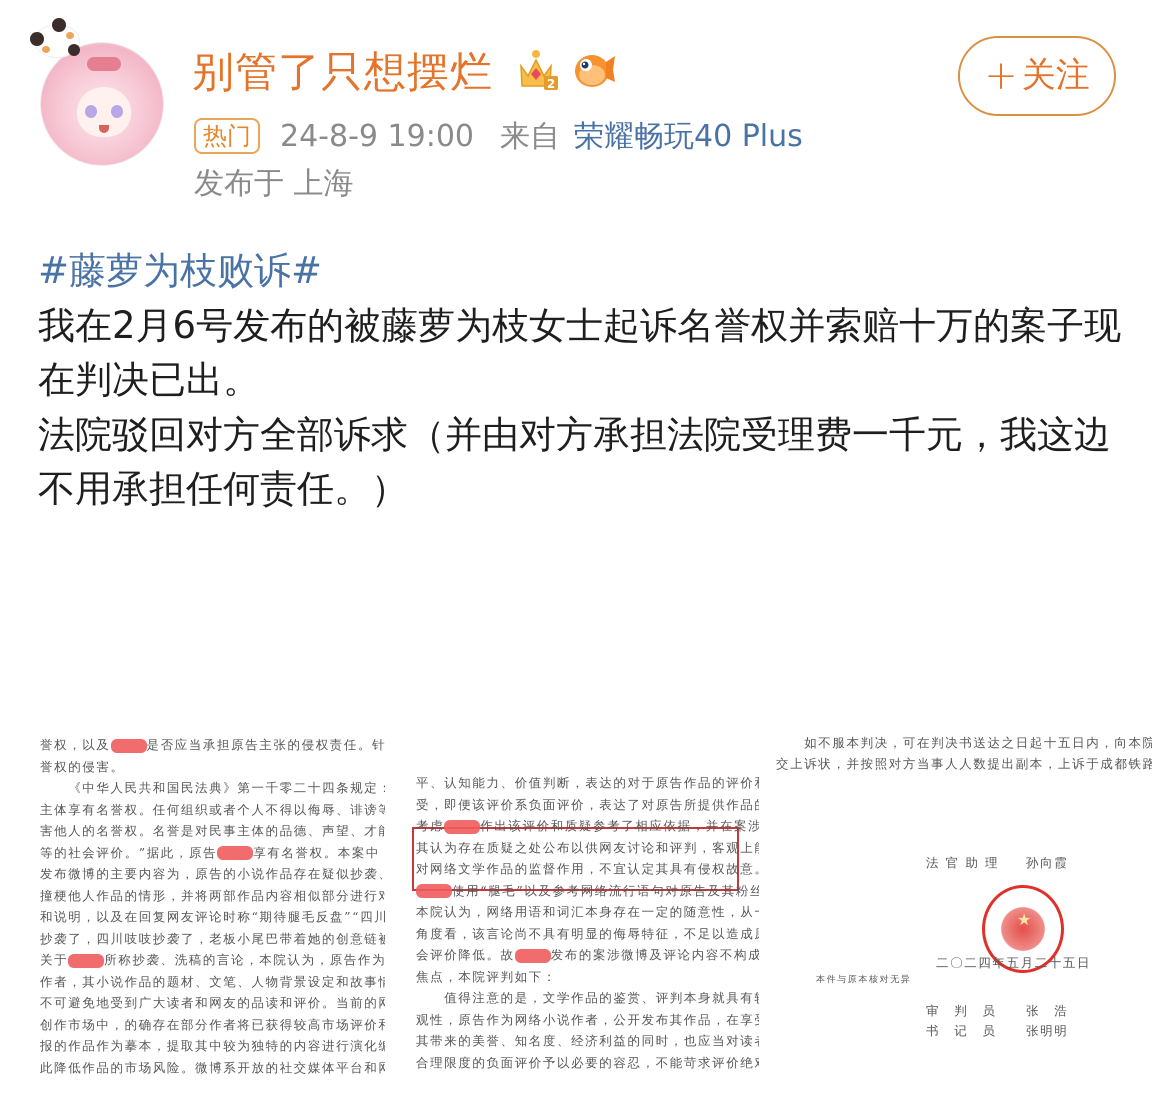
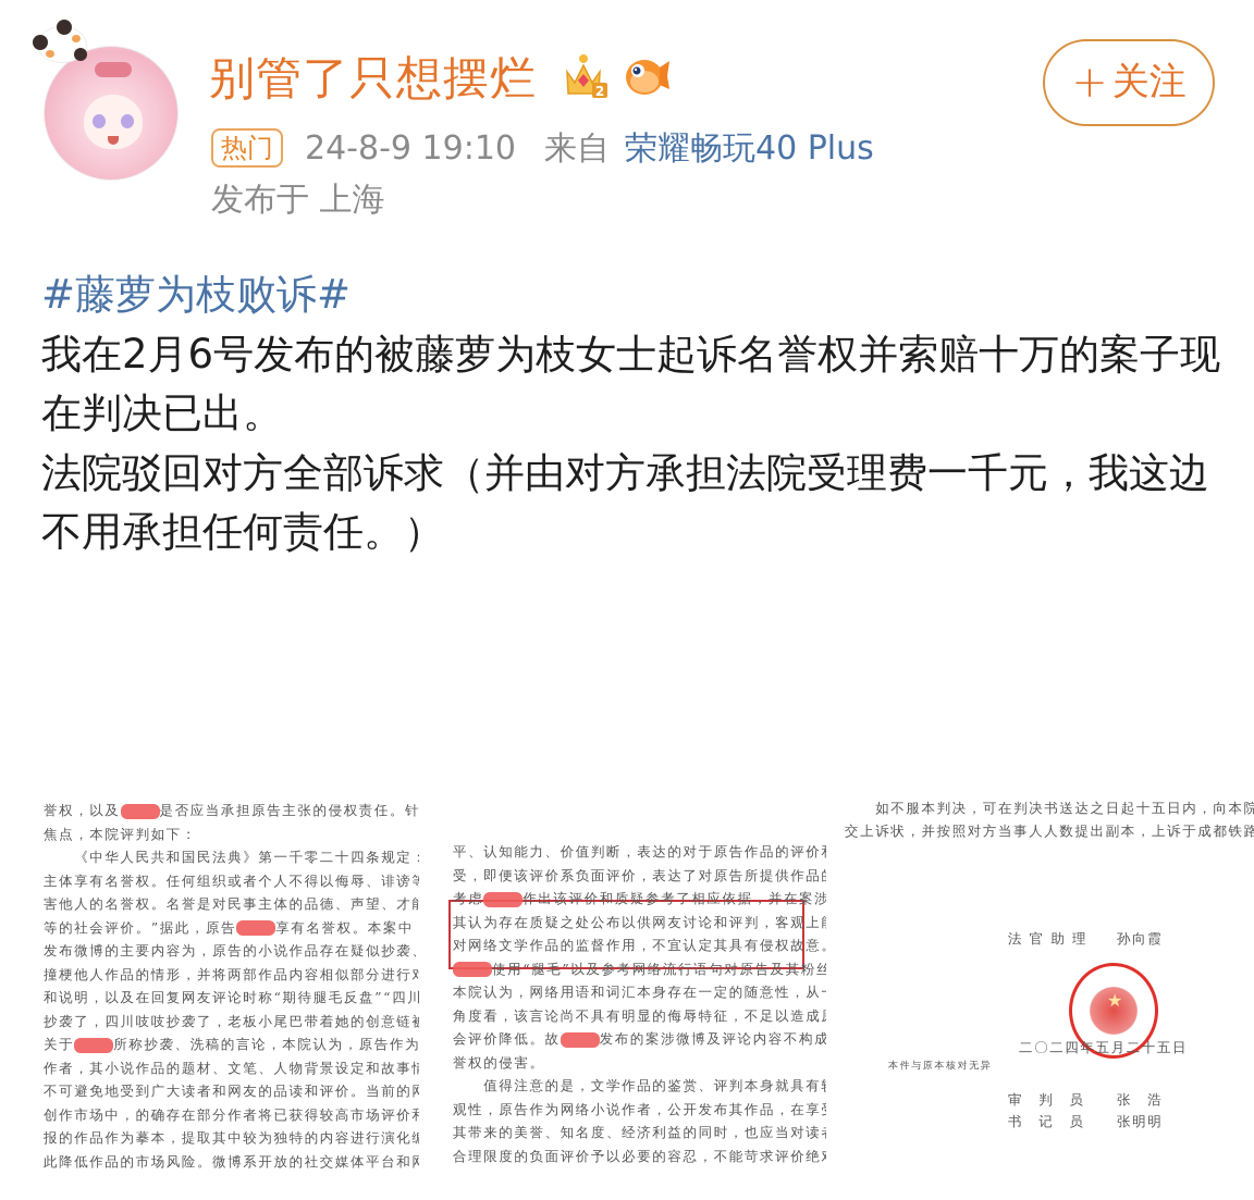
  别管了只想摆烂
  2
  +
  关注
  热门
- 24-8-9 19:00
+ 24-8-9 19:10
  来自
  荣耀畅玩40 Plus
  发布于 上海
  #藤萝为枝败诉#
  我在2月6号发布的被藤萝为枝女士起诉名誉权并索赔十万的案子现在判决已出。
  法院驳回对方全部诉求（并由对方承担法院受理费一千元，我这边不用承担任何责任。）
  誉权，以及 是否应当承担原告主张的侵权责任。针
- 誉权的侵害。
+ 焦点，本院评判如下：
  《中华人民共和国民法典》第一千零二十四条规定
  主体享有名誉权。任何组织或者个人不得以侮辱、诽谤
  害他人的名誉权。名誉是对民事主体的品德、声望、才
  等的社会评价。”据此，原告 享有名誉权。本案中
  发布微博的主要内容为，原告的小说作品存在疑似抄袭
  撞梗他人作品的情形，并将两部作品内容相似部分进行
  和说明，以及在回复网友评论时称“期待腿毛反盘”“四川
  抄袭了，四川吱吱抄袭了，老板小尾巴带着她的创意链
  关于 所称抄袭、洗稿的言论，本院认为，原告作为
  作者，其小说作品的题材、文笔、人物背景设定和故事
  不可避免地受到广大读者和网友的品读和评价。当前的
  创作市场中，的确存在部分作者将已获得较高市场评价
  报的作品作为摹本，提取其中较为独特的内容进行演化
  此降低作品的市场风险。微博系开放的社交媒体平台和
  平、认知能力、价值判断，表达的对于原告作品的评价
  受，即便该评价系负面评价，表达了对原告所提供作品
  考虑 作出该评价和质疑参考了相应依据，并在案涉
  其认为存在质疑之处公布以供网友讨论和评判，客观上
  对网络文学作品的监督作用，不宜认定其具有侵权故意
  使用“腿毛”以及参考网络流行语句对原告及其粉丝
  本院认为，网络用语和词汇本身存在一定的随意性，从
  角度看，该言论尚不具有明显的侮辱特征，不足以造成
  会评价降低。故 发布的案涉微博及评论内容不构成
- 焦点，本院评判如下：
+ 誉权的侵害。
  值得注意的是，文学作品的鉴赏、评判本身就具有
  观性，原告作为网络小说作者，公开发布其作品，在享
  其带来的美誉、知名度、经济利益的同时，也应当对读
  合理限度的负面评价予以必要的容忍，不能苛求评价绝
  ★
  如不服本判决，可在判决书送达之日起十五日内，向本院
  交上诉状，并按照对方当事人人数提出副本，上诉于成都铁路
  法 官 助 理
  孙向霞
  审 判 员
  张 浩
  书 记 员
  张明明
  二〇二四年五月二十五日
  本件与原本核对无异
